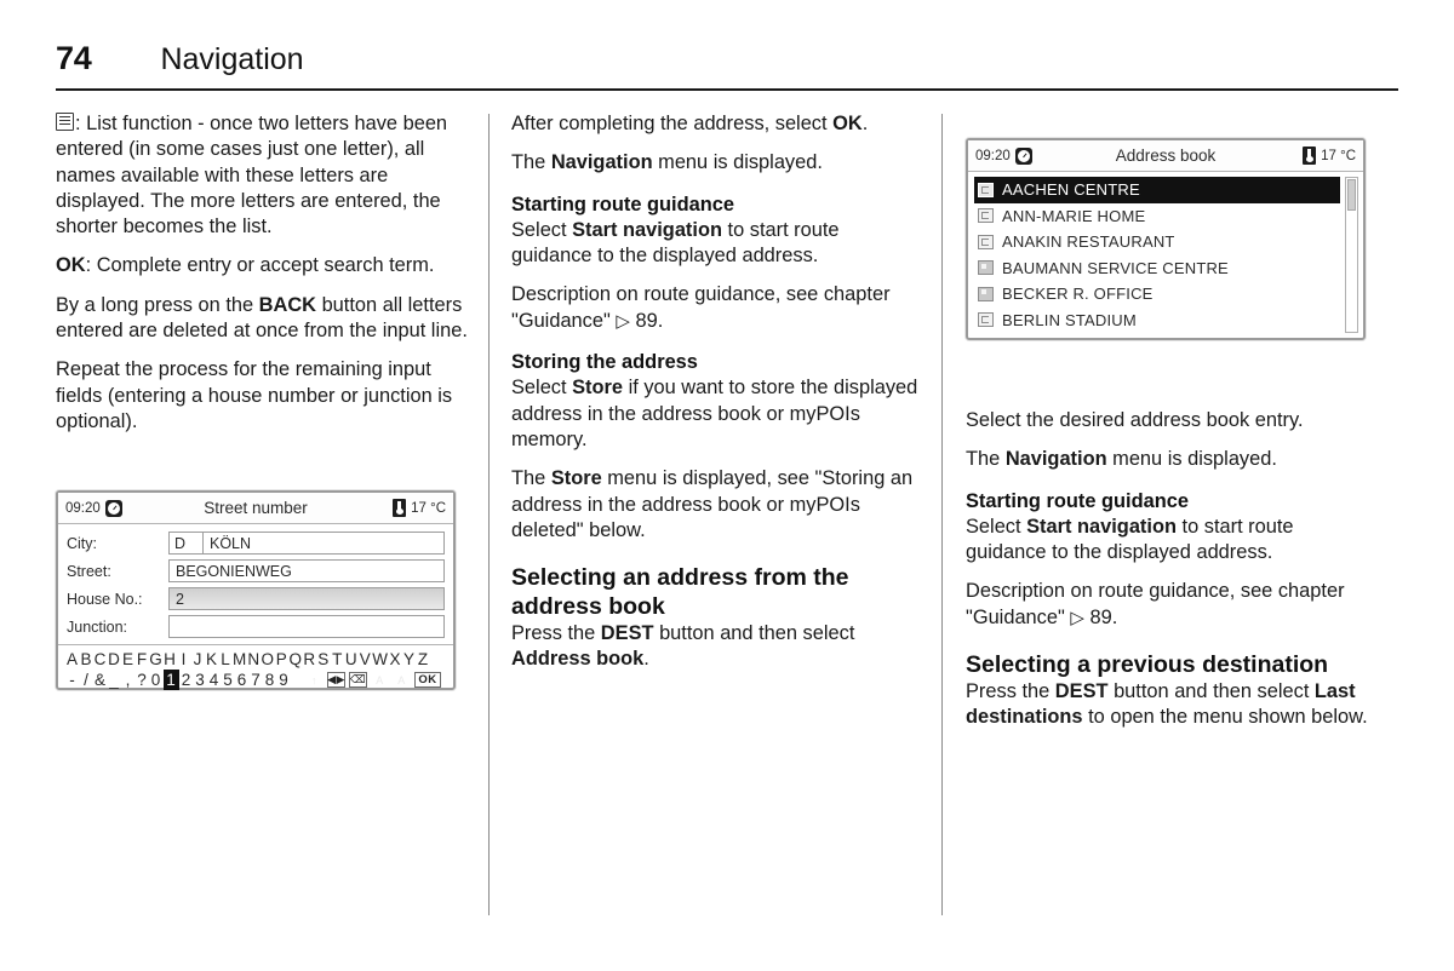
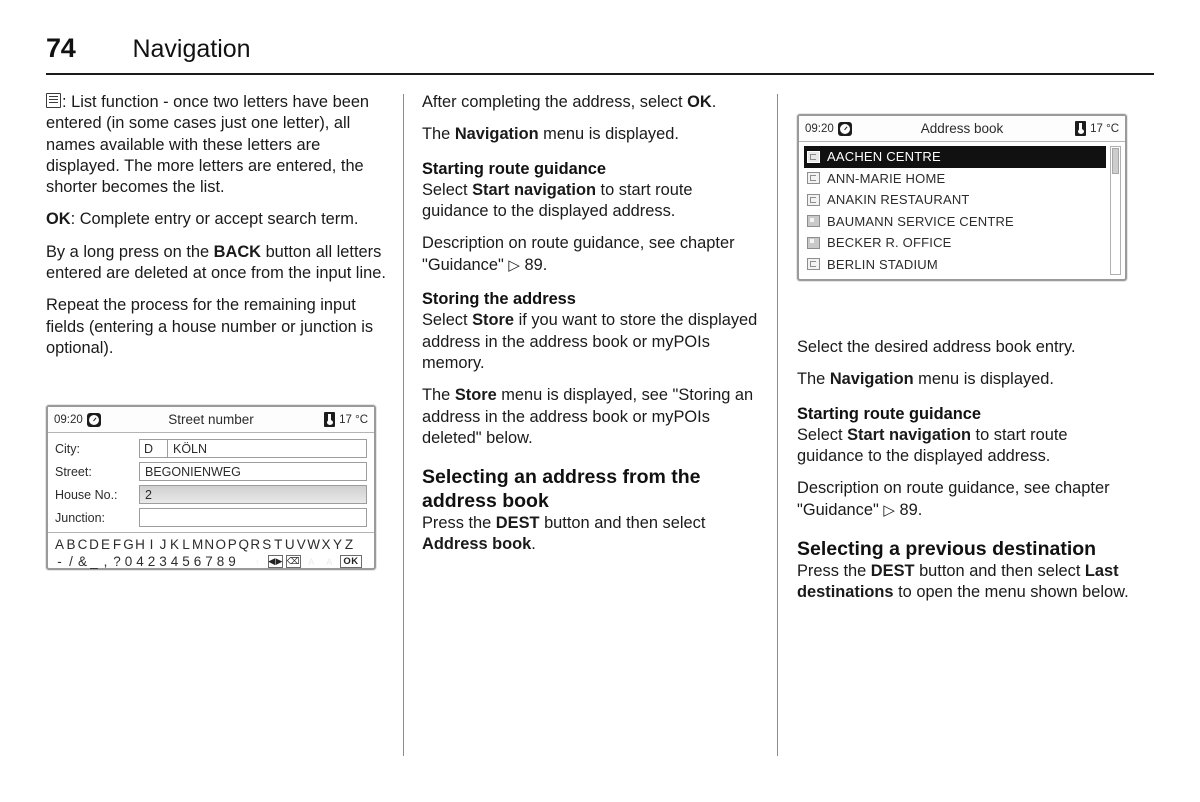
  74
  Navigation
  : List function - once two letters have been entered (in some cases just one letter), all names available with these letters are displayed. The more letters are entered, the shorter becomes the list.
  OK: Complete entry or accept search term.
  By a long press on the BACK button all letters entered are deleted at once from the input line.
  Repeat the process for the remaining input fields (entering a house number or junction is optional).
  09:20
  Street number
  17 °C
  City:
  D
  KÖLN
  Street:
  BEGONIENWEG
  House No.:
  2
  Junction:
  A
  B
  C
  D
  E
  F
  G
  H
  I
  J
  K
  L
  M
  N
  O
  P
  Q
  R
  S
  T
  U
  V
  W
  X
  Y
  Z
- - / & _ , ? 0 1 2 3 4 5 6 7 8 9
+ - / & _ , ? 0 4 2 3 4 5 6 7 8 9
  ◀▶
  ⌫
  OK
  After completing the address, select OK.
  The Navigation menu is displayed.
  Starting route guidance
  Select Start navigation to start route guidance to the displayed address.
  Description on route guidance, see chapter "Guidance" ▷ 89.
  Storing the address
  Select Store if you want to store the displayed address in the address book or myPOIs memory.
  The Store menu is displayed, see "Storing an address in the address book or myPOIs deleted" below.
  Selecting an address from the address book
  Press the DEST button and then select Address book.
  09:20
  Address book
  17 °C
  AACHEN CENTRE
  ANN-MARIE HOME
  ANAKIN RESTAURANT
  BAUMANN SERVICE CENTRE
  BECKER R. OFFICE
  BERLIN STADIUM
  Select the desired address book entry.
  The Navigation menu is displayed.
  Starting route guidance
  Select Start navigation to start route guidance to the displayed address.
  Description on route guidance, see chapter "Guidance" ▷ 89.
  Selecting a previous destination
  Press the DEST button and then select Last destinations to open the menu shown below.
